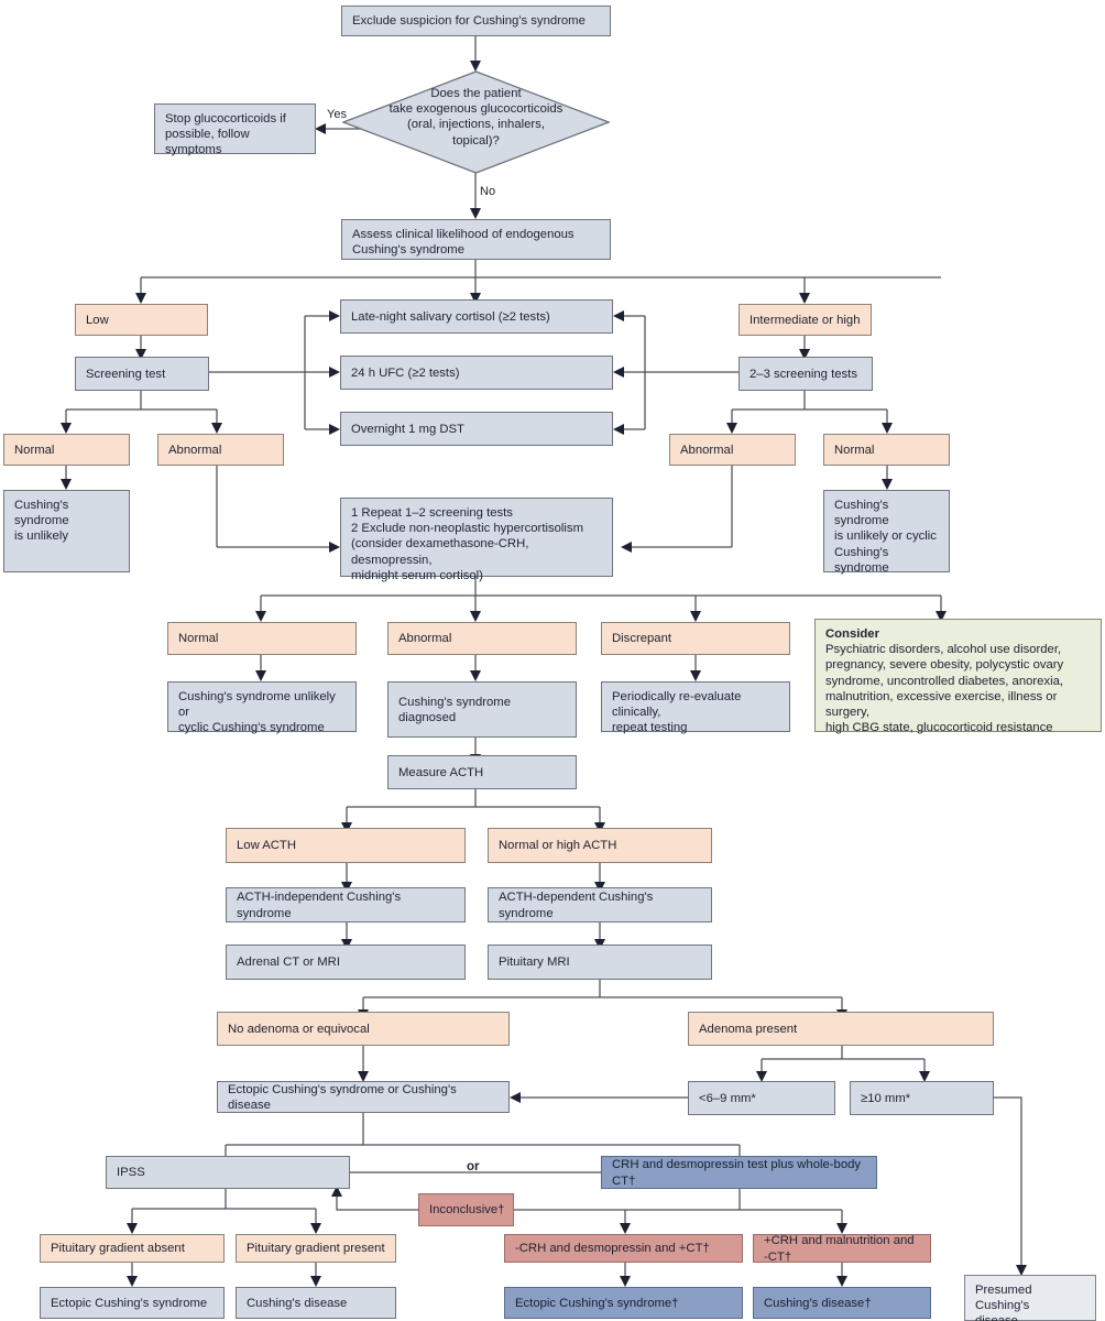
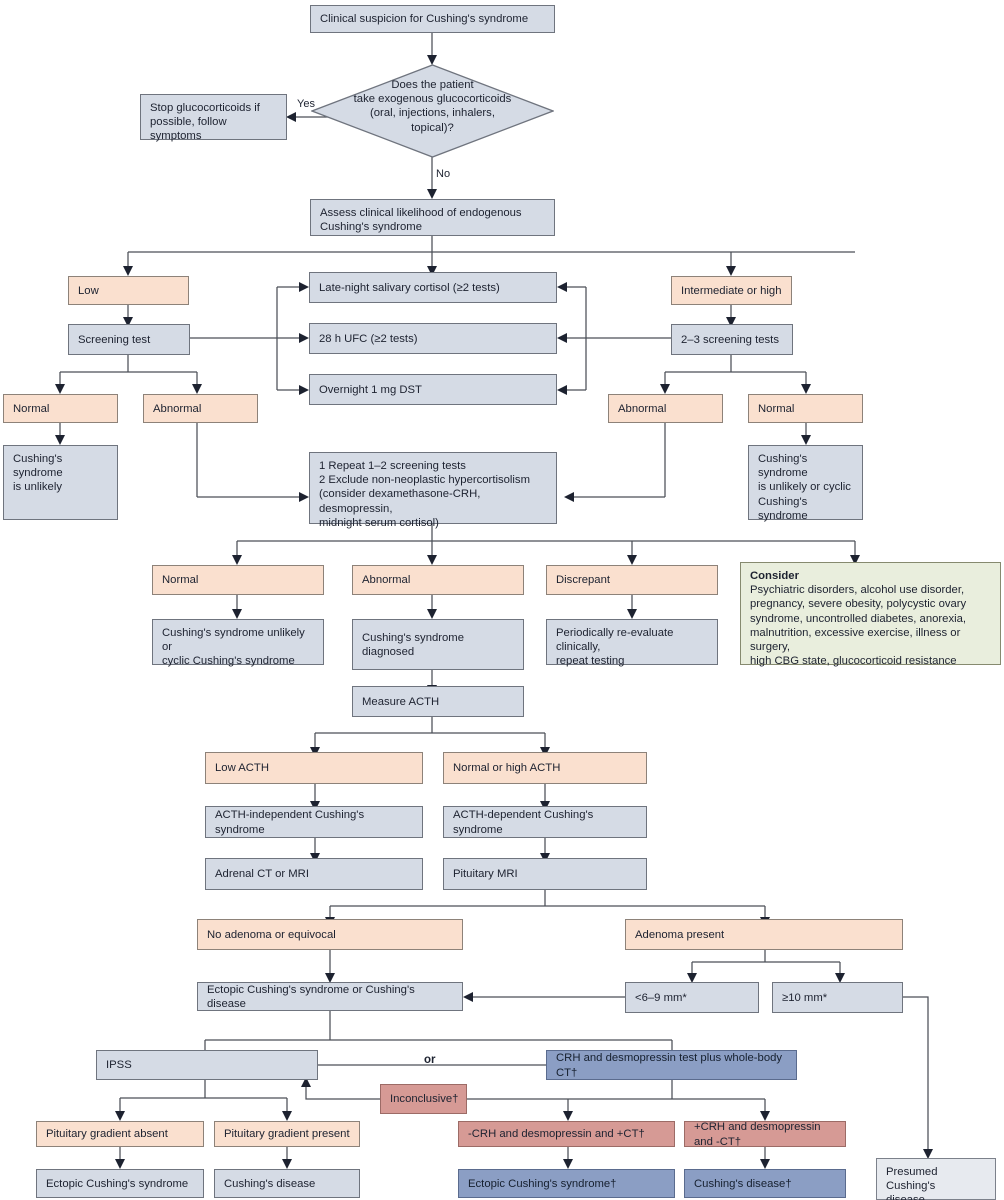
- Exclude suspicion for Cushing's syndrome
+ Clinical suspicion for Cushing's syndrome
  Does the patient
  take exogenous glucocorticoids
  (oral, injections, inhalers,
  topical)?
  Yes
  No
  Stop glucocorticoids if
  possible, follow symptoms
  Assess clinical likelihood of endogenous
  Cushing's syndrome
  Low
  Intermediate or high
  Screening test
  2–3 screening tests
  Late-night salivary cortisol (≥2 tests)
- 24 h UFC (≥2 tests)
+ 28 h UFC (≥2 tests)
  Overnight 1 mg DST
  Normal
  Abnormal
  Abnormal
  Normal
  Cushing's syndrome
  is unlikely
  Cushing's syndrome
  is unlikely or cyclic
  Cushing's syndrome
  1 Repeat 1–2 screening tests
  2 Exclude non-neoplastic hypercortisolism
  (consider dexamethasone-CRH, desmopressin,
  midnight serum cortisol)
  Normal
  Abnormal
  Discrepant
  Cushing's syndrome unlikely or
  cyclic Cushing's syndrome
  Cushing's syndrome diagnosed
  Periodically re-evaluate clinically,
  repeat testing
  Consider
  Psychiatric disorders, alcohol use disorder,
  pregnancy, severe obesity, polycystic ovary
  syndrome, uncontrolled diabetes, anorexia,
  malnutrition, excessive exercise, illness or surgery,
  high CBG state, glucocorticoid resistance
  Measure ACTH
  Low ACTH
  Normal or high ACTH
  ACTH-independent Cushing's syndrome
  ACTH-dependent Cushing's syndrome
  Adrenal CT or MRI
  Pituitary MRI
  No adenoma or equivocal
  Adenoma present
  Ectopic Cushing's syndrome or Cushing's disease
  <6–9 mm*
  ≥10 mm*
  IPSS
  or
  CRH and desmopressin test plus whole-body CT†
  Inconclusive†
  Pituitary gradient absent
  Pituitary gradient present
  -CRH and desmopressin and +CT†
- +CRH and malnutrition and -CT†
+ +CRH and desmopressin and -CT†
  Ectopic Cushing's syndrome
  Cushing's disease
  Ectopic Cushing's syndrome†
  Cushing's disease†
  Presumed Cushing's
